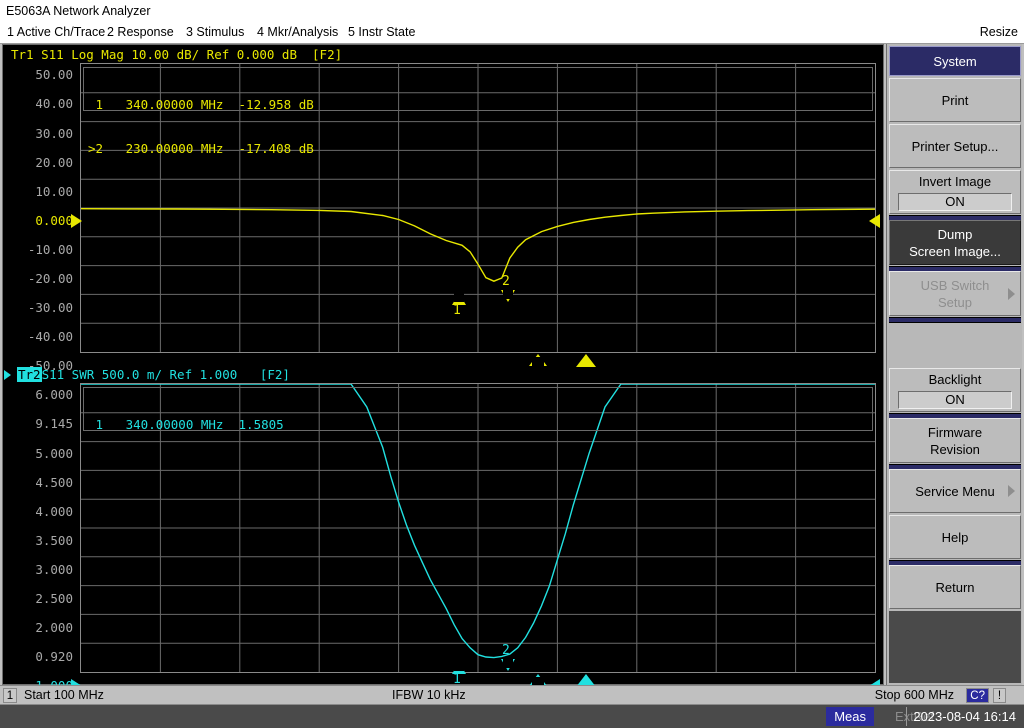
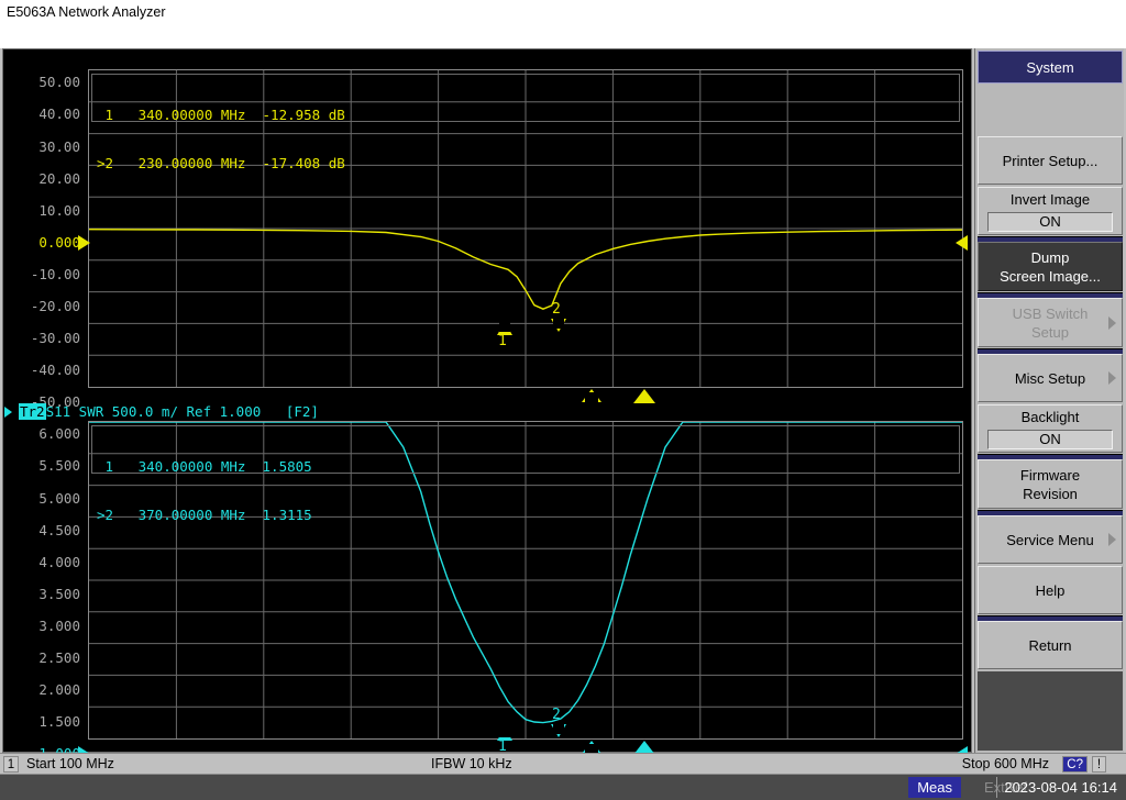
  E5063A Network Analyzer
- 1 Active Ch/Trace
- 2 Response
- 3 Stimulus
- 4 Mkr/Analysis
- 5 Instr State
- Resize
- Tr1 S11 Log Mag 10.00 dB/ Ref 0.000 dB [F2]
  50.00
  40.00
  30.00
  20.00
  10.00
  0.000
  -10.00
  -20.00
  -30.00
  -40.00
  -50.00
  1 340.00000 MHz -12.958 dB
  >2 230.00000 MHz -17.408 dB
  1
  2
  Tr2S11 SWR 500.0 m/ Ref 1.000 [F2]
  6.000
- 9.145
+ 5.500
  5.000
  4.500
  4.000
  3.500
  3.000
  2.500
  2.000
- 0.920
+ 1.500
  1 340.00000 MHz 1.5805
+ >2 370.00000 MHz 1.3115
  1
  2
  System
- Print
  Printer Setup...
  Invert Image
  ON
  Dump
  Screen Image...
  USB Switch
  Setup
+ Misc Setup
  Backlight
  ON
  Firmware
  Revision
  Service Menu
  Help
  Return
  1
  Start 100 MHz
  IFBW 10 kHz
  Stop 600 MHz
  C?
  !
  Meas
  ExtRef
  2023-08-04 16:14
